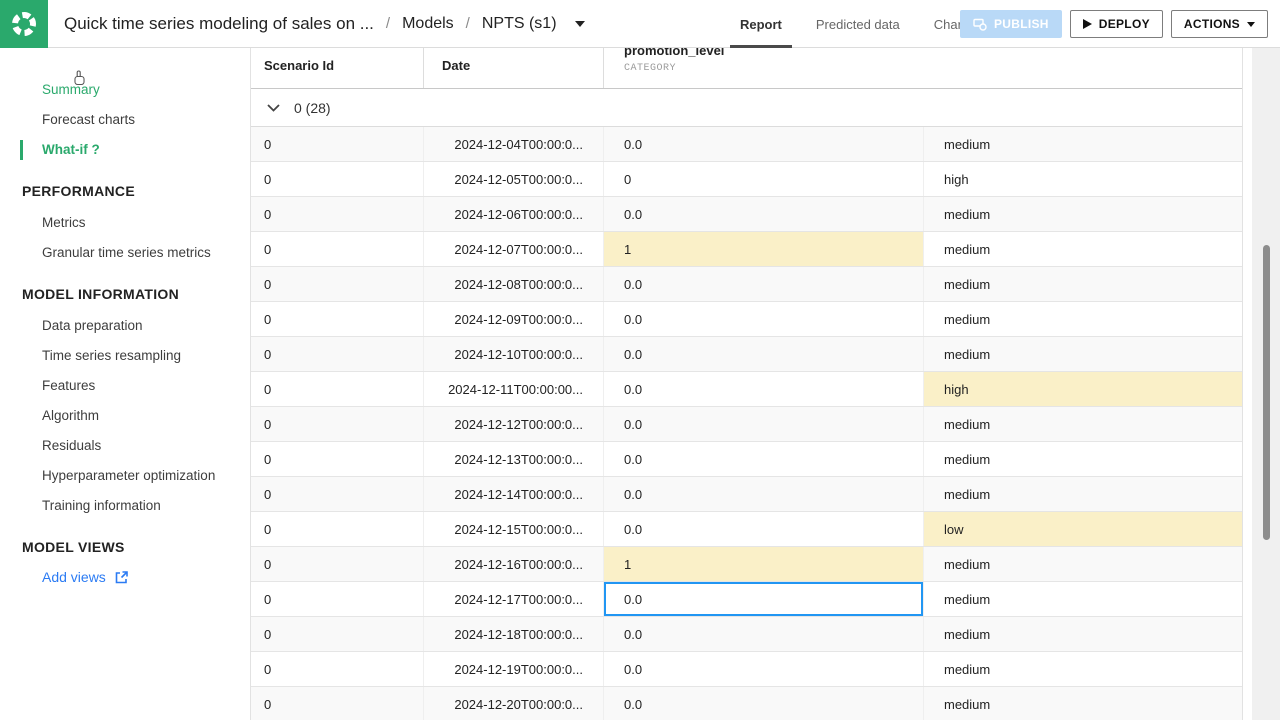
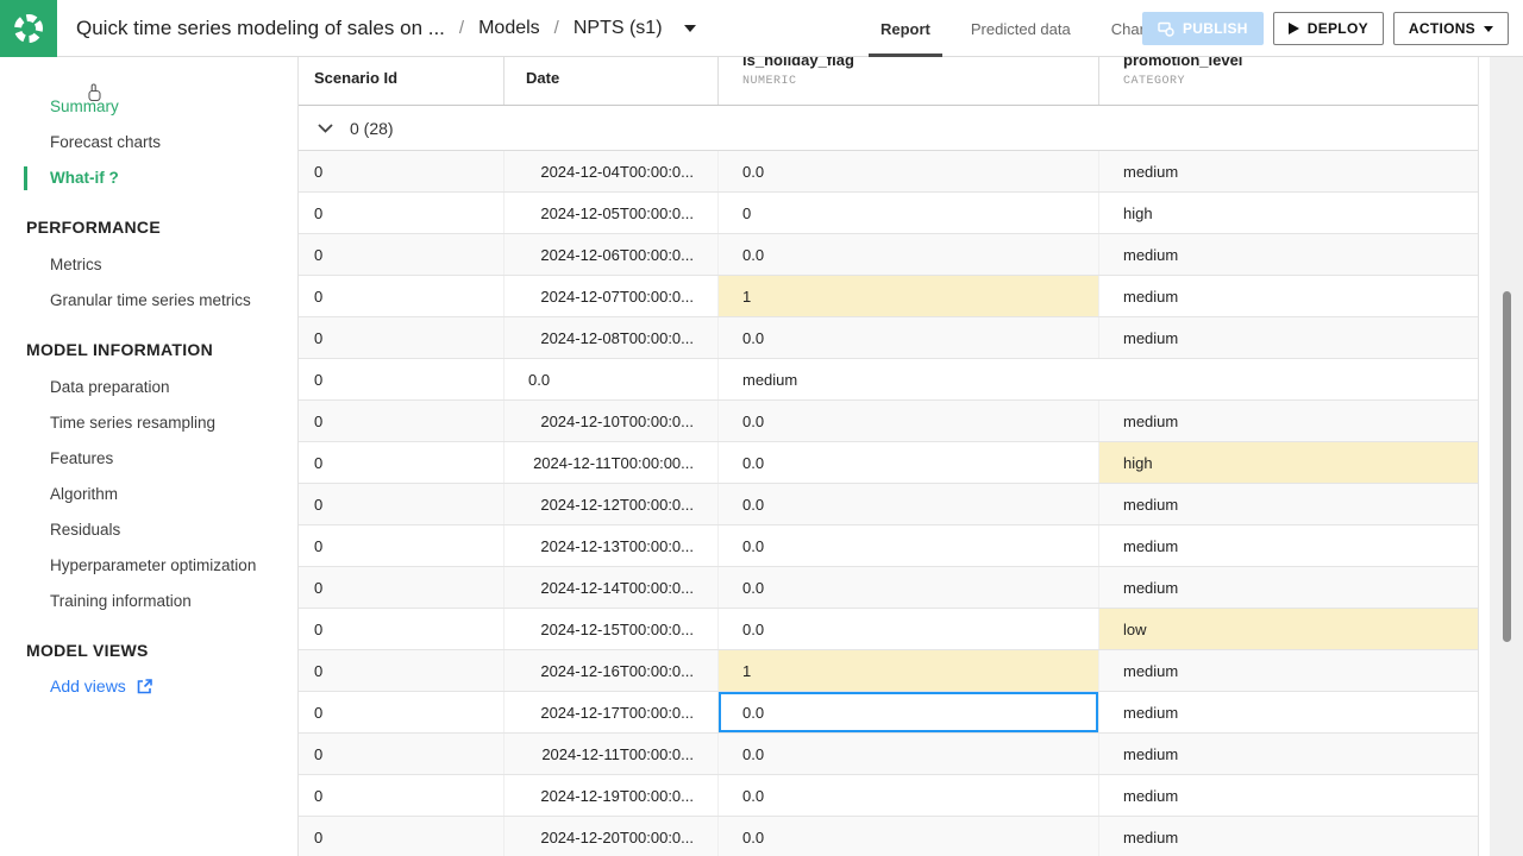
  Quick time series modeling of sales on ...
  /
  Models
  /
  NPTS (s1)
  Report
  Predicted data
  PUBLISH
  DEPLOY
  ACTIONS
  Summary
  Forecast charts
  What-if ?
  PERFORMANCE
  Metrics
  Granular time series metrics
  MODEL INFORMATION
  Data preparation
  Time series resampling
  Features
  Algorithm
  Residuals
  Hyperparameter optimization
  Training information
  MODEL VIEWS
  Add views
  Scenario Id
  Date
+ is_holiday_flag
+ NUMERIC
  promotion_level
  CATEGORY
  0 (28)
  0
  2024-12-04T00:00:0...
  0.0
  medium
  0
  2024-12-05T00:00:0...
  0
  high
  0
  2024-12-06T00:00:0...
  0.0
  medium
  0
  2024-12-07T00:00:0...
  1
  medium
  0
  2024-12-08T00:00:0...
  0.0
  medium
  0
- 2024-12-09T00:00:0...
  0.0
  medium
  0
  2024-12-10T00:00:0...
  0.0
  medium
  0
  2024-12-11T00:00:00...
  0.0
  high
  0
  2024-12-12T00:00:0...
  0.0
  medium
  0
  2024-12-13T00:00:0...
  0.0
  medium
  0
  2024-12-14T00:00:0...
  0.0
  medium
  0
  2024-12-15T00:00:0...
  0.0
  low
  0
  2024-12-16T00:00:0...
  1
  medium
  0
  2024-12-17T00:00:0...
  0.0
  medium
  0
- 2024-12-18T00:00:0...
+ 2024-12-11T00:00:0...
  0.0
  medium
  0
  2024-12-19T00:00:0...
  0.0
  medium
  0
  2024-12-20T00:00:0...
  0.0
  medium
